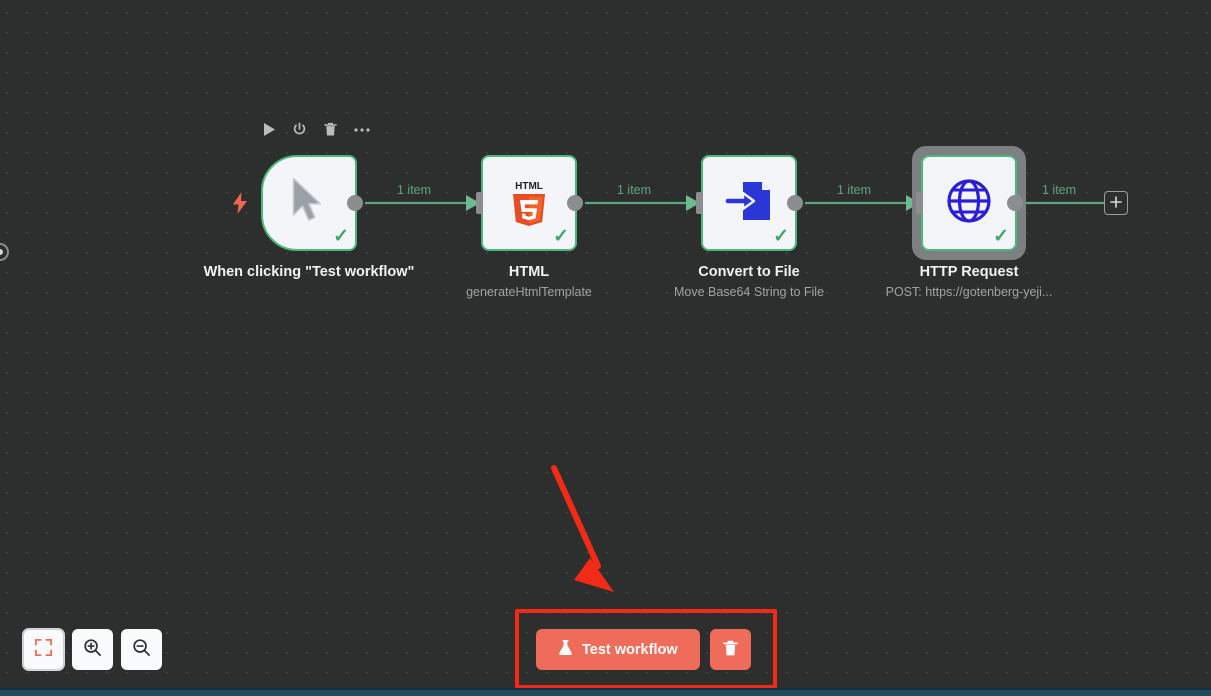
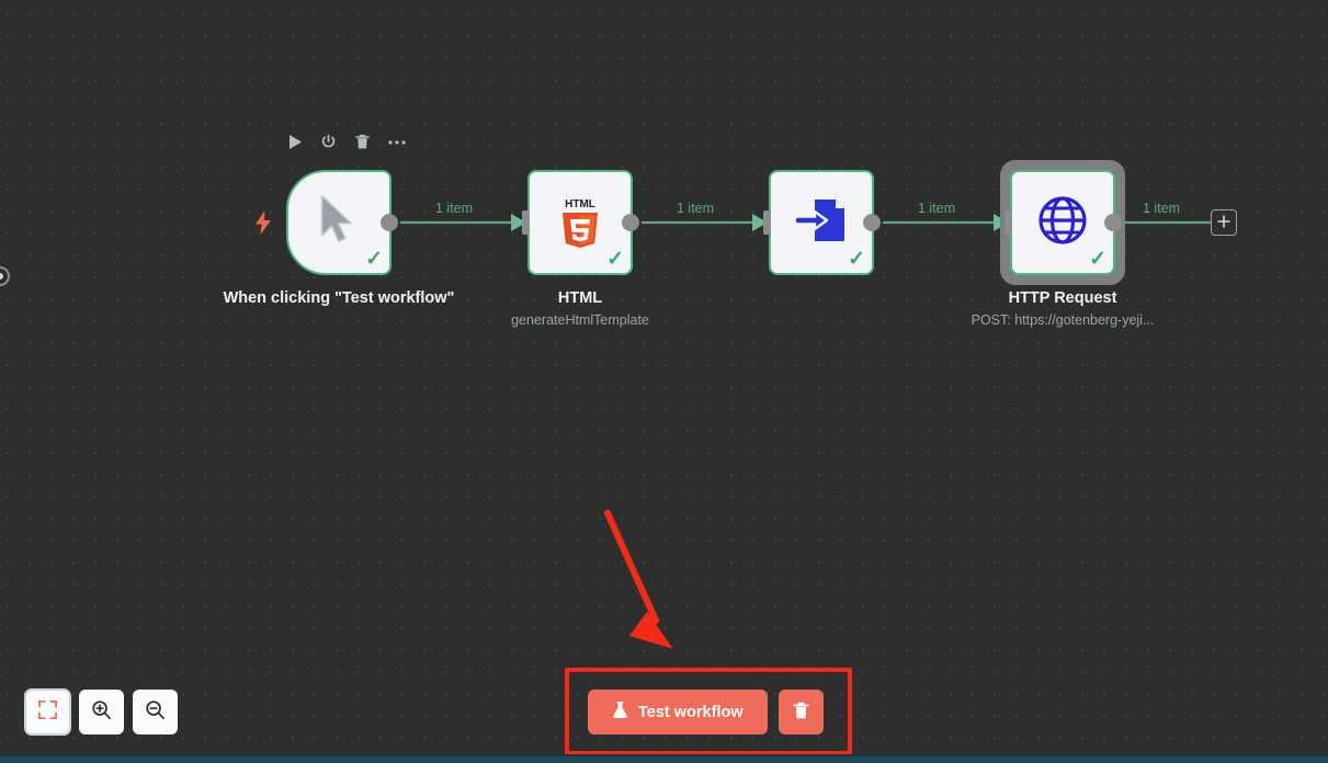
  1 item
  1 item
  1 item
  1 item
  ✓
  When clicking "Test workflow"
  HTML
  ✓
  HTML
  generateHtmlTemplate
  ✓
- Convert to File
- Move Base64 String to File
  ✓
  HTTP Request
  POST: https://gotenberg-yeji...
  Test workflow
